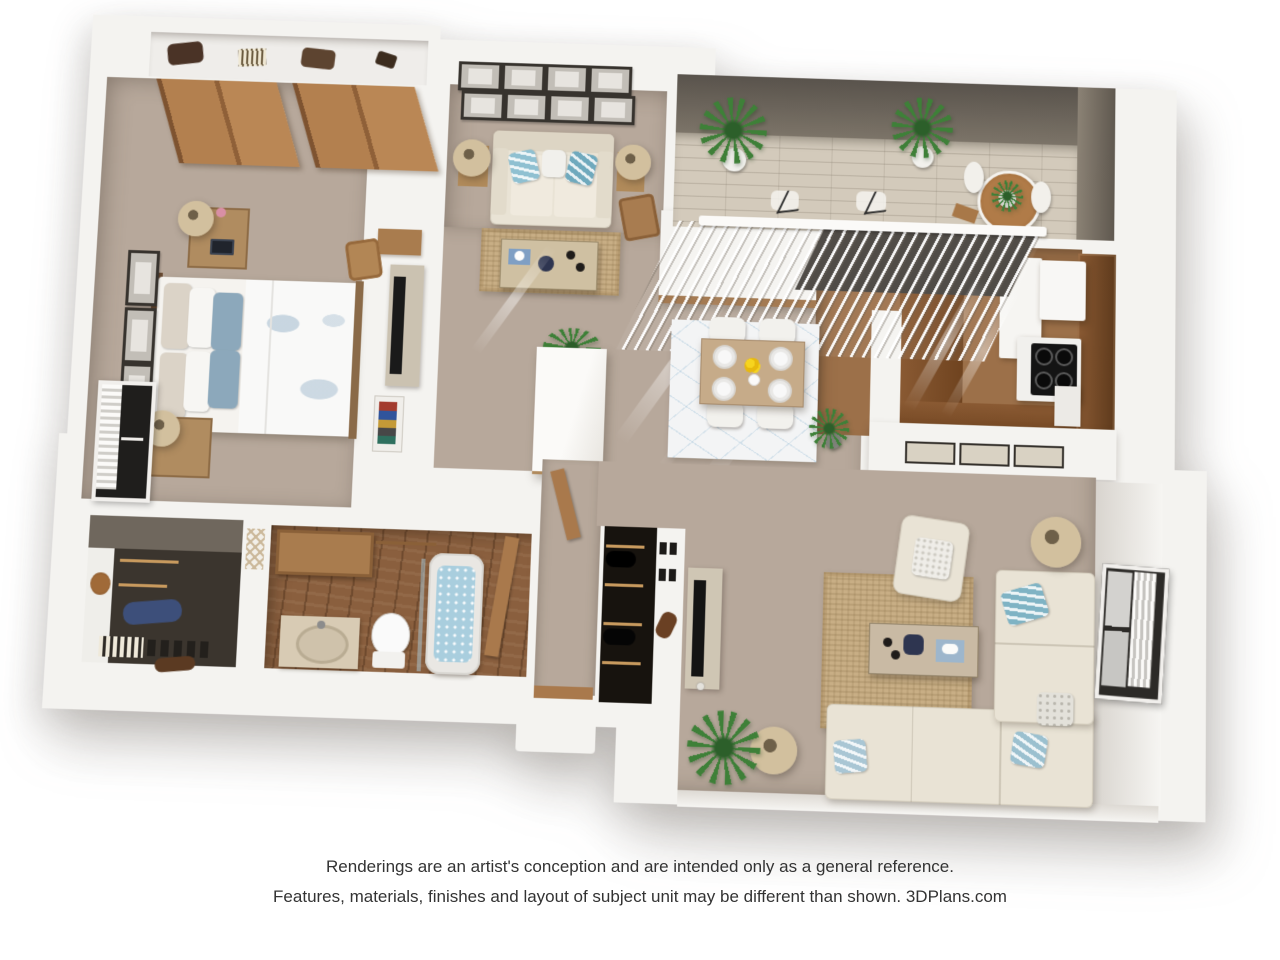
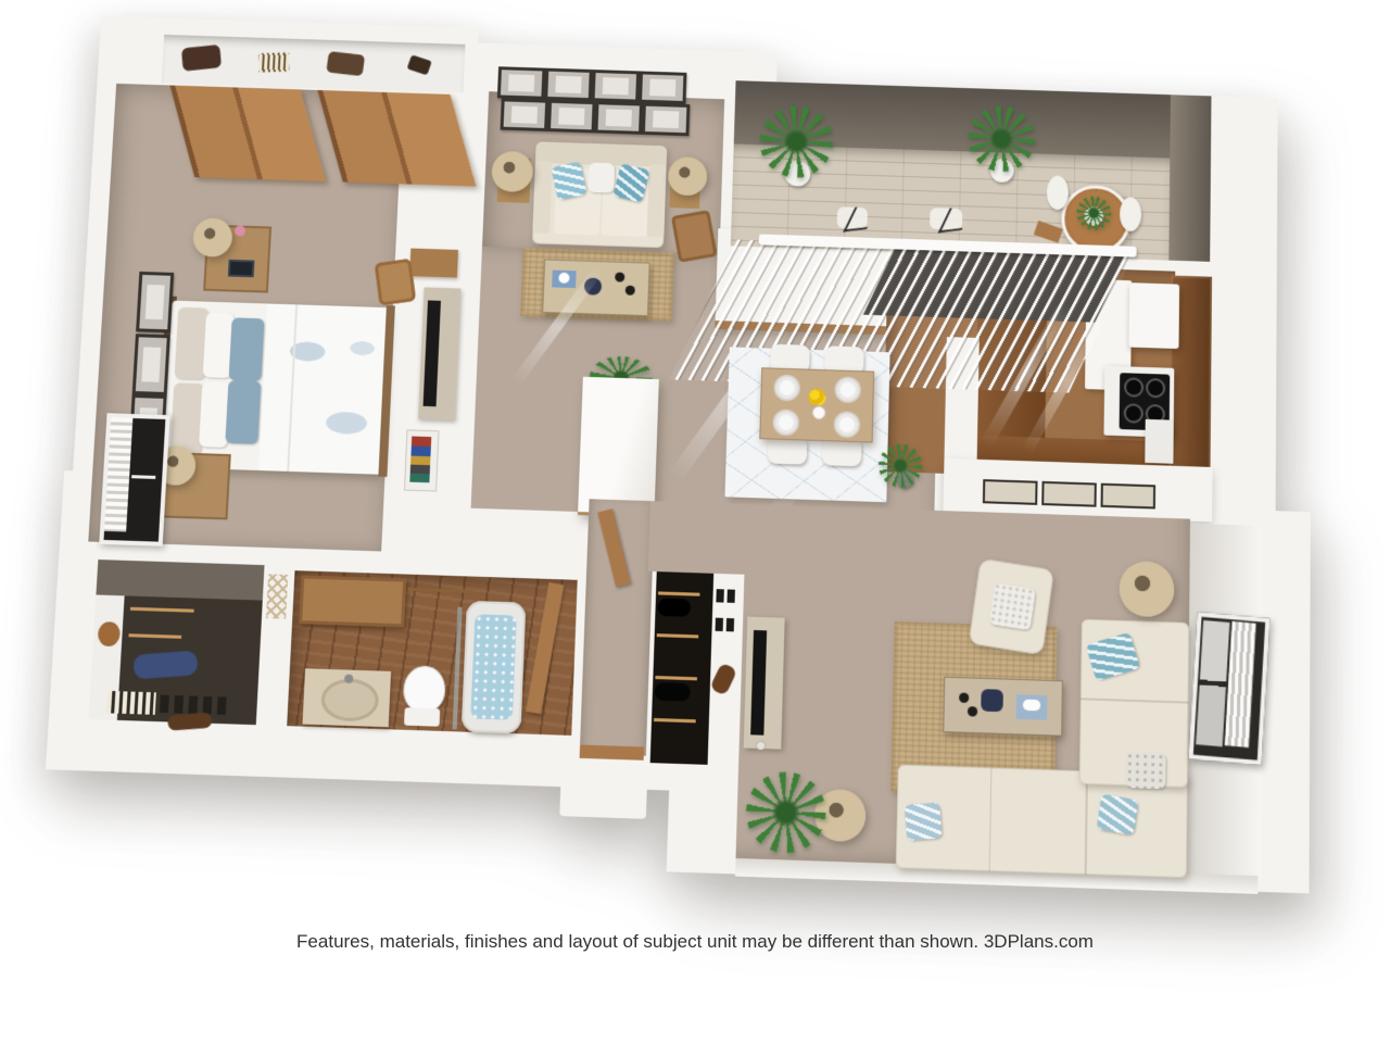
- Renderings are an artist's conception and are intended only as a general reference.
  Features, materials, finishes and layout of subject unit may be different than shown. 3DPlans.com
